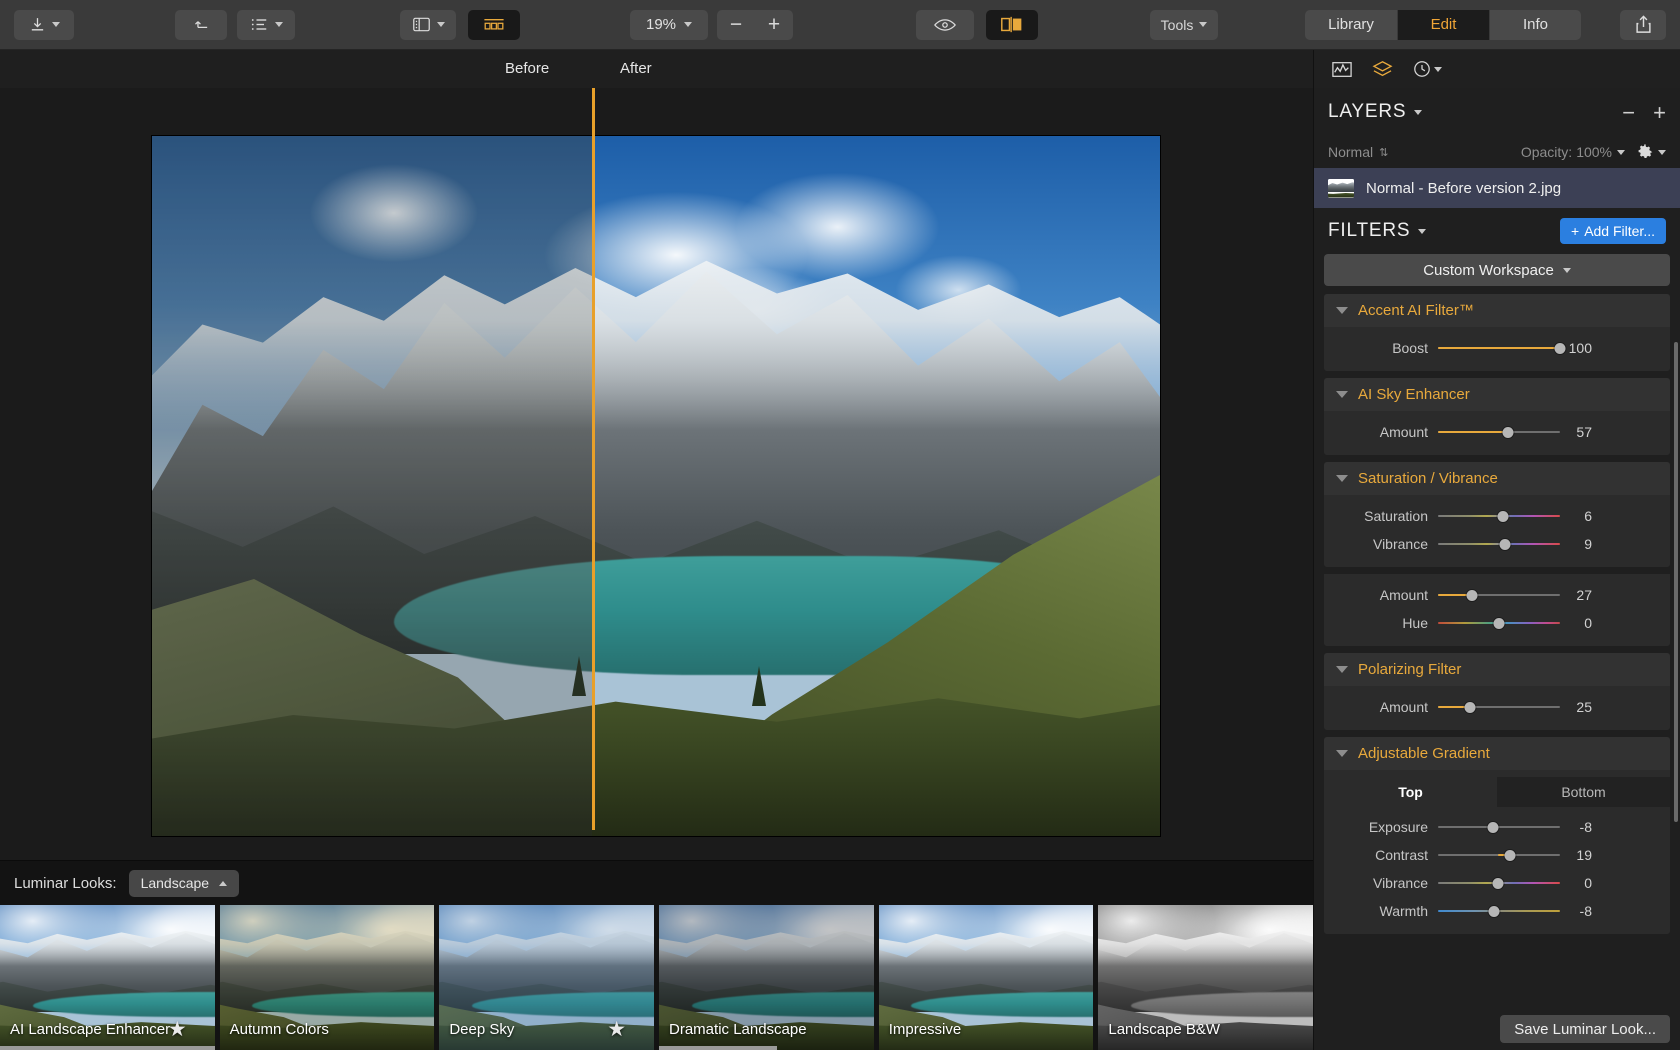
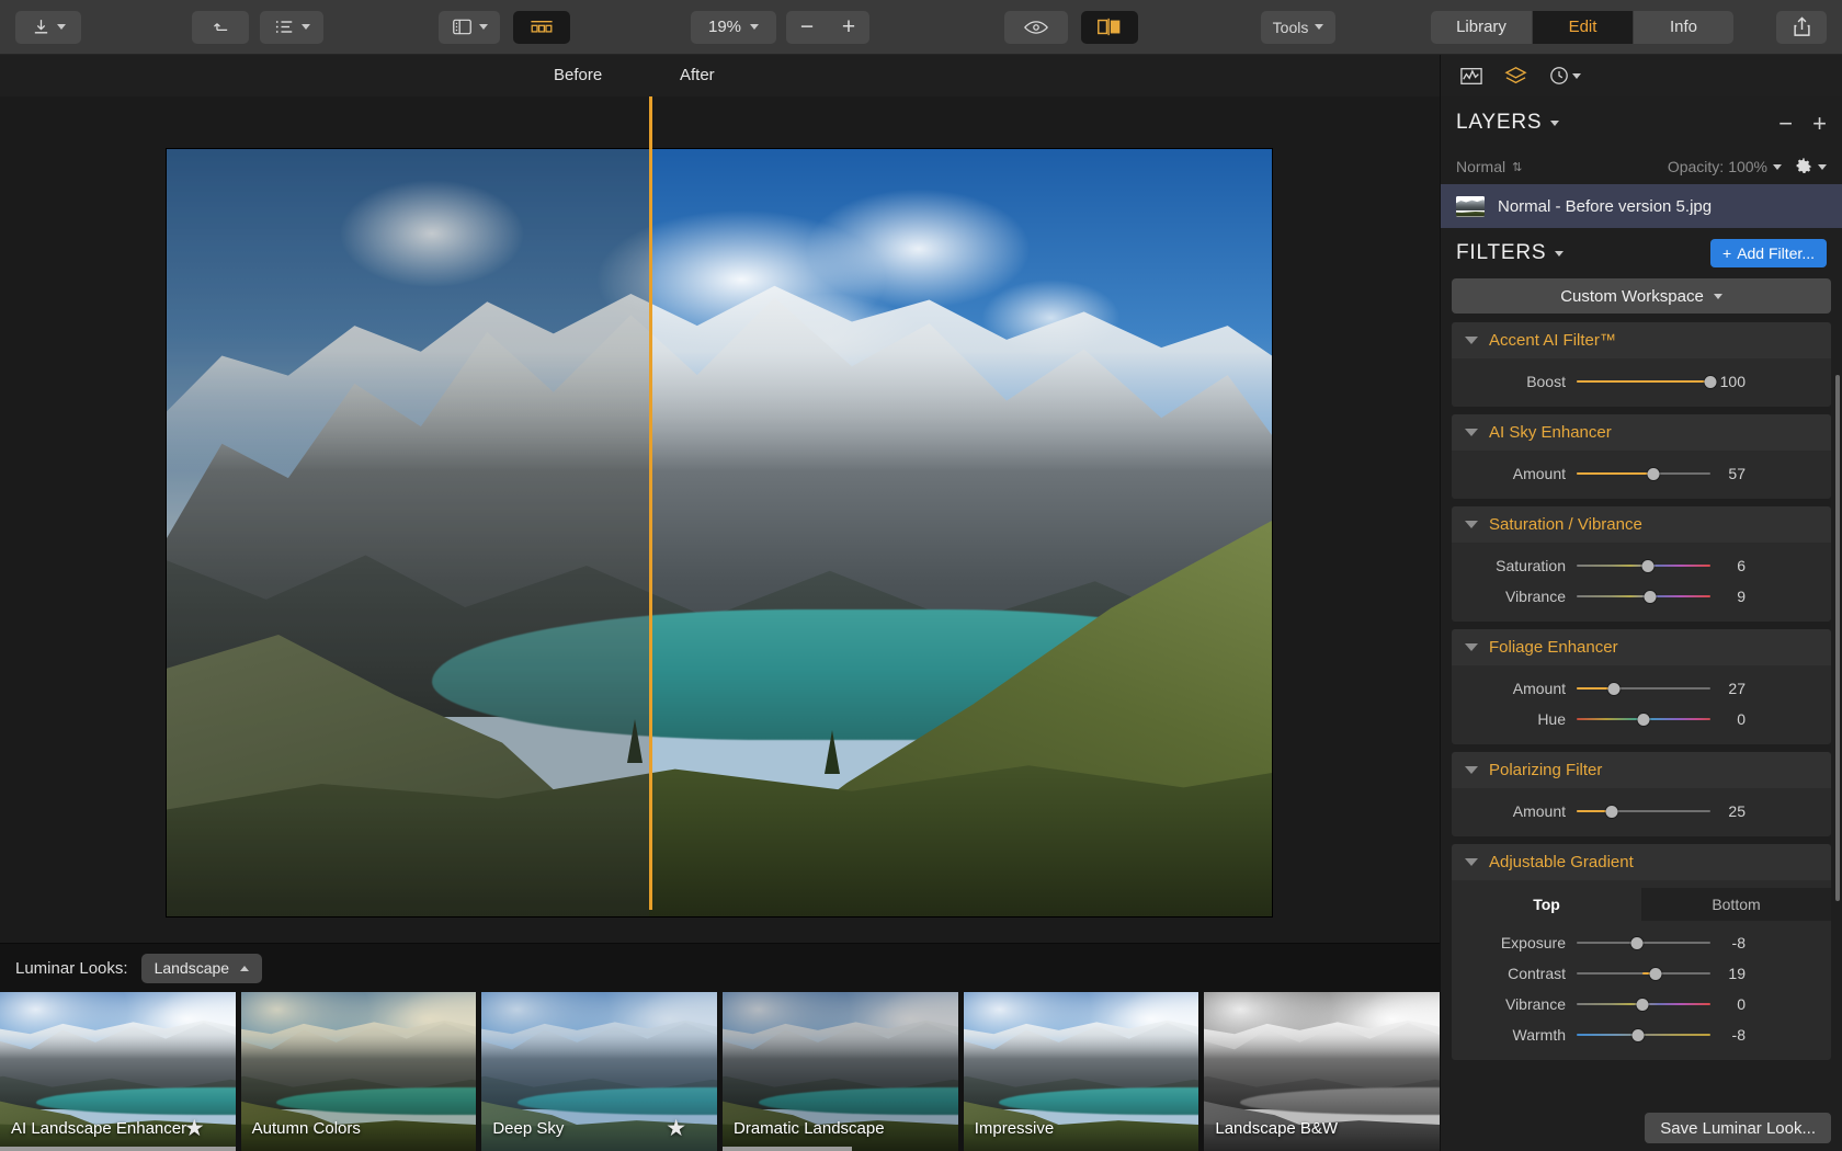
  19%
  −
  +
  Tools
  Library
  Edit
  Info
  Before
  After
  Luminar Looks:
  Landscape
  AI Landscape Enhancer
  ★
  Autumn Colors
  Deep Sky
  ★
  Dramatic Landscape
  Impressive
  Landscape B&W
  LAYERS
  −
  +
  Normal
  ⇅
  Opacity:
  100%
- Normal - Before version 2.jpg
+ Normal - Before version 5.jpg
  FILTERS
  +
  Add Filter...
  Custom Workspace
  Accent AI Filter™
  Boost
  100
  AI Sky Enhancer
  Amount
  57
  Saturation / Vibrance
  Saturation
  6
  Vibrance
  9
+ Foliage Enhancer
  Amount
  27
  Hue
  0
  Polarizing Filter
  Amount
  25
  Adjustable Gradient
  Top
  Bottom
  Exposure
  -8
  Contrast
  19
  Vibrance
  0
  Warmth
  -8
  Save Luminar Look...
